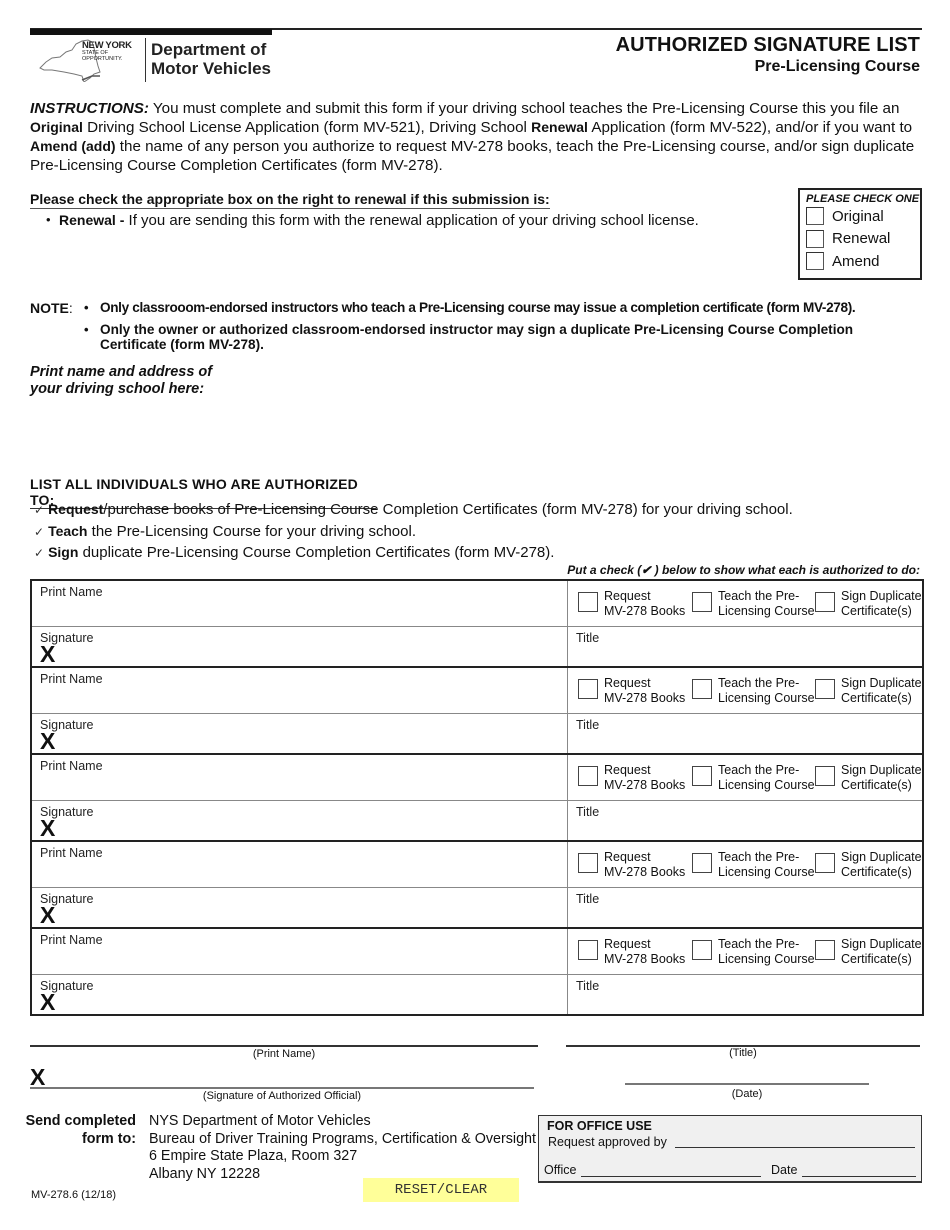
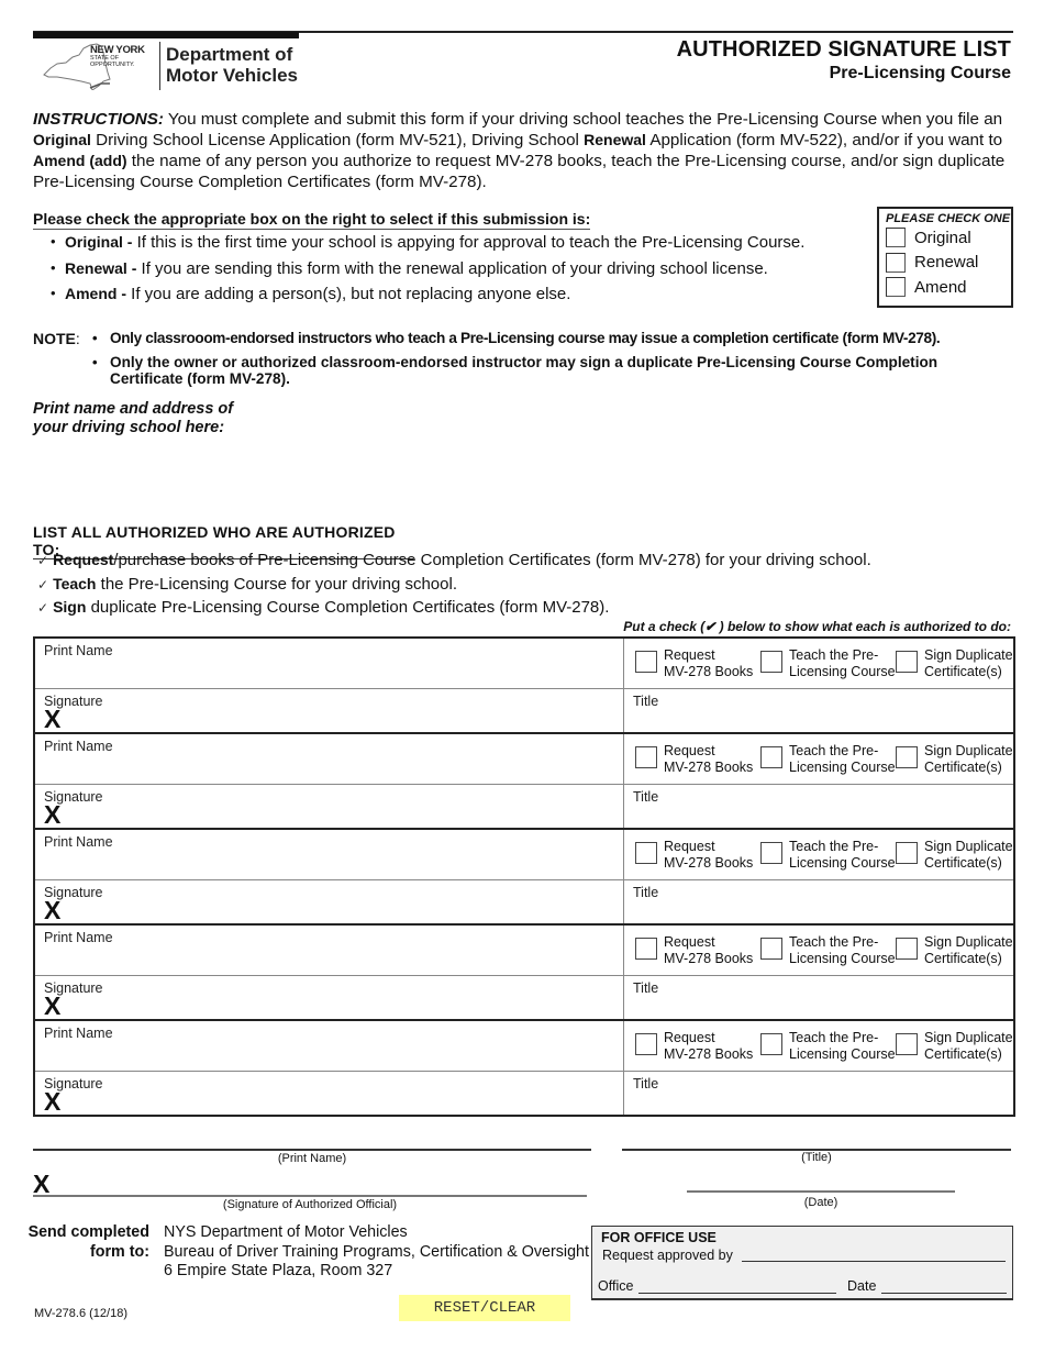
  NEW YORK
  Department of
  Motor Vehicles
  AUTHORIZED SIGNATURE LIST
  Pre-Licensing Course
- INSTRUCTIONS: You must complete and submit this form if your driving school teaches the Pre-Licensing Course this you file an Original Driving School License Application (form MV-521), Driving School Renewal Application (form MV-522), and/or if you want to Amend (add) the name of any person you authorize to request MV-278 books, teach the Pre-Licensing course, and/or sign duplicate Pre-Licensing Course Completion Certificates (form MV-278).
+ INSTRUCTIONS: You must complete and submit this form if your driving school teaches the Pre-Licensing Course when you file an Original Driving School License Application (form MV-521), Driving School Renewal Application (form MV-522), and/or if you want to Amend (add) the name of any person you authorize to request MV-278 books, teach the Pre-Licensing course, and/or sign duplicate Pre-Licensing Course Completion Certificates (form MV-278).
- Please check the appropriate box on the right to renewal if this submission is:
+ Please check the appropriate box on the right to select if this submission is:
+ Original - If this is the first time your school is appying for approval to teach the Pre-Licensing Course.
  Renewal - If you are sending this form with the renewal application of your driving school license.
+ Amend - If you are adding a person(s), but not replacing anyone else.
  PLEASE CHECK ONE
  Original
  Renewal
  Amend
  NOTE:
  Only classrooom-endorsed instructors who teach a Pre-Licensing course may issue a completion certificate (form MV-278).
  Only the owner or authorized classroom-endorsed instructor may sign a duplicate Pre-Licensing Course Completion Certificate (form MV-278).
  Print name and address of
  your driving school here:
- LIST ALL INDIVIDUALS WHO ARE AUTHORIZED TO:
+ LIST ALL AUTHORIZED WHO ARE AUTHORIZED TO:
  ✓ Request/purchase books of Pre-Licensing Course Completion Certificates (form MV-278) for your driving school.
  ✓ Teach the Pre-Licensing Course for your driving school.
  ✓ Sign duplicate Pre-Licensing Course Completion Certificates (form MV-278).
  Put a check (✔ ) below to show what each is authorized to do:
  Print Name
  Request
  MV-278 Books
  Teach the Pre-
  Licensing Course
  Sign Duplicate
  Certificate(s)
  Signature
  X
  Title
  Print Name
  Request
  MV-278 Books
  Teach the Pre-
  Licensing Course
  Sign Duplicate
  Certificate(s)
  Signature
  X
  Title
  Print Name
  Request
  MV-278 Books
  Teach the Pre-
  Licensing Course
  Sign Duplicate
  Certificate(s)
  Signature
  X
  Title
  Print Name
  Request
  MV-278 Books
  Teach the Pre-
  Licensing Course
  Sign Duplicate
  Certificate(s)
  Signature
  X
  Title
  Print Name
  Request
  MV-278 Books
  Teach the Pre-
  Licensing Course
  Sign Duplicate
  Certificate(s)
  Signature
  X
  Title
  (Print Name)
  X
  (Signature of Authorized Official)
  (Title)
  (Date)
  Send completed
  form to:
  NYS Department of Motor Vehicles
  Bureau of Driver Training Programs, Certification & Oversight
  6 Empire State Plaza, Room 327
- Albany NY 12228
  MV-278.6 (12/18)
  RESET/CLEAR
  FOR OFFICE USE
  Request approved by
  Office
  Date
